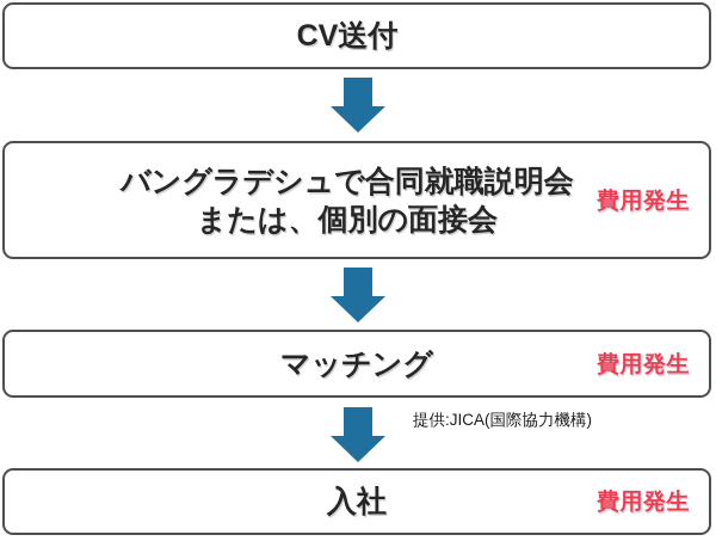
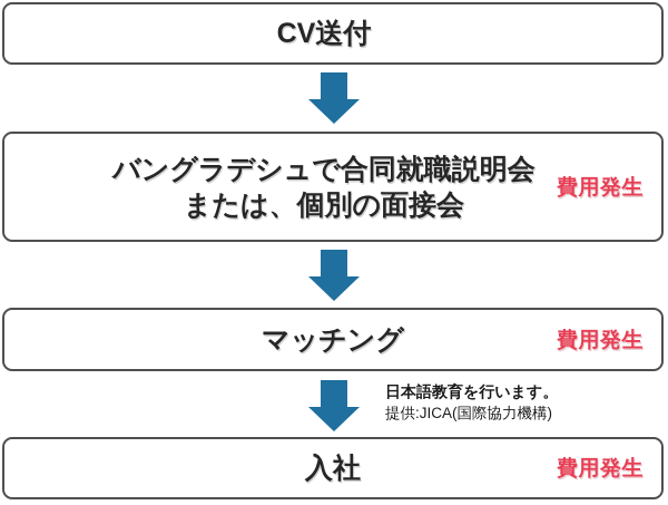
  CV送付
  バングラデシュで合同就職説明会
  または、個別の面接会
  費用発生
  マッチング
  費用発生
+ 日本語教育を行います。
  提供:JICA(国際協力機構)
  入社
  費用発生
